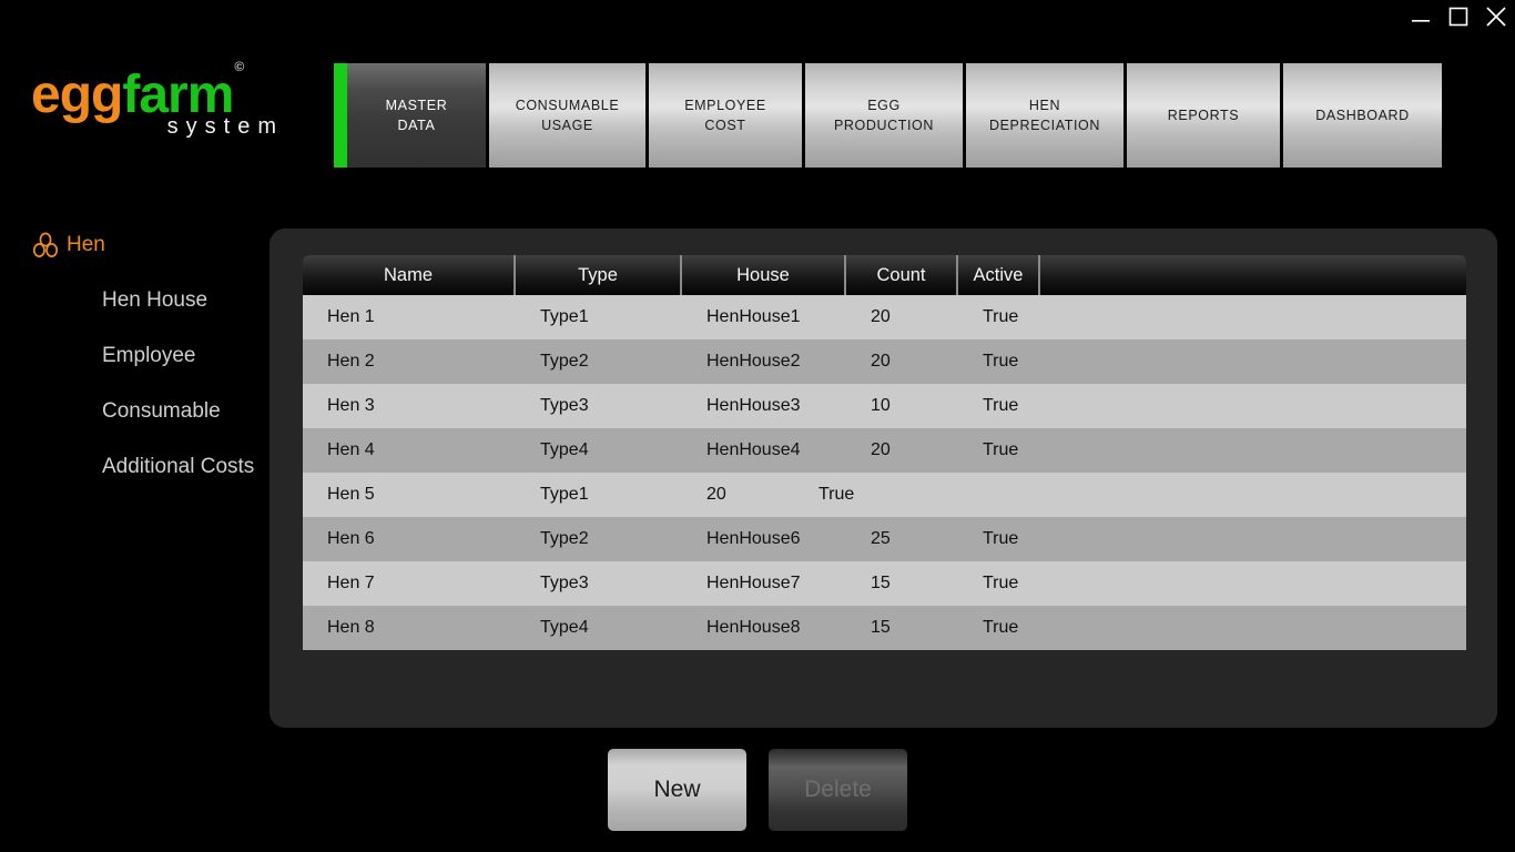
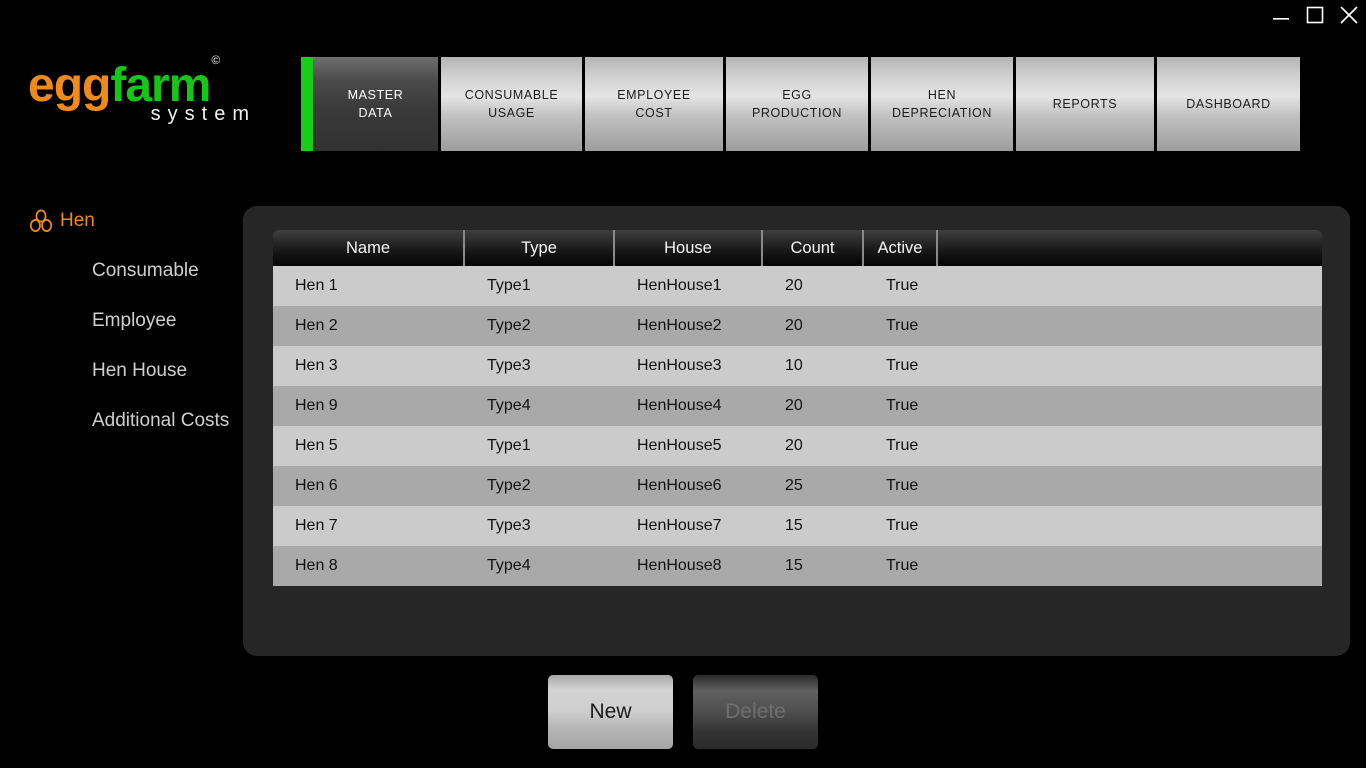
  eggfarm©
  system
  MASTER
  DATA
  CONSUMABLE
  USAGE
  EMPLOYEE
  COST
  EGG
  PRODUCTION
  HEN
  DEPRECIATION
  REPORTS
  DASHBOARD
  Hen
- Hen House
+ Consumable
  Employee
- Consumable
+ Hen House
  Additional Costs
  Name
  Type
  House
  Count
  Active
  Hen 1
  Type1
  HenHouse1
  20
  True
  Hen 2
  Type2
  HenHouse2
  20
  True
  Hen 3
  Type3
  HenHouse3
  10
  True
- Hen 4
+ Hen 9
  Type4
  HenHouse4
  20
  True
  Hen 5
  Type1
+ HenHouse5
  20
  True
  Hen 6
  Type2
  HenHouse6
  25
  True
  Hen 7
  Type3
  HenHouse7
  15
  True
  Hen 8
  Type4
  HenHouse8
  15
  True
  New
  Delete
